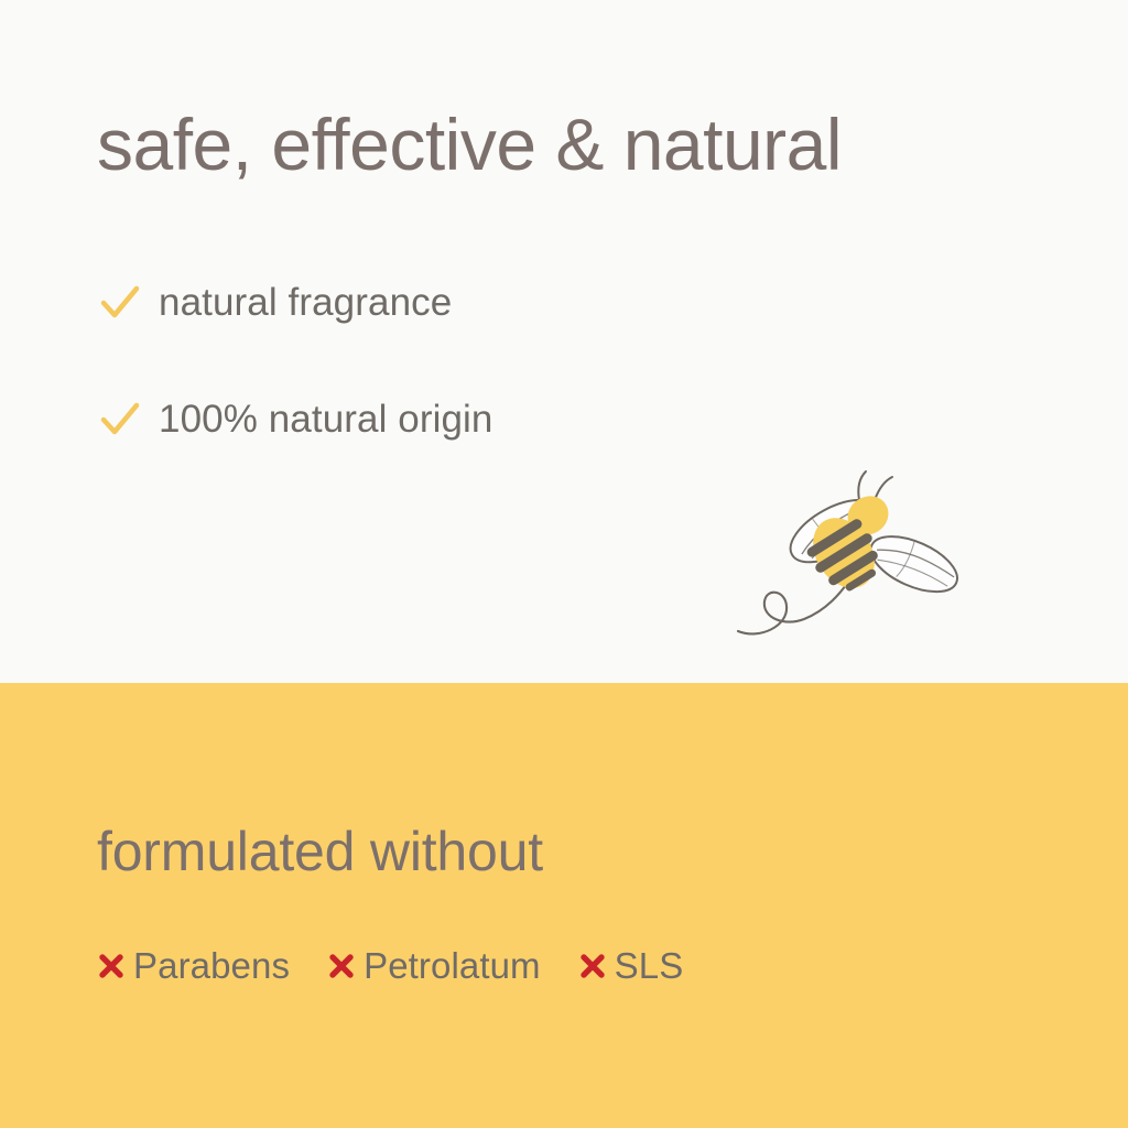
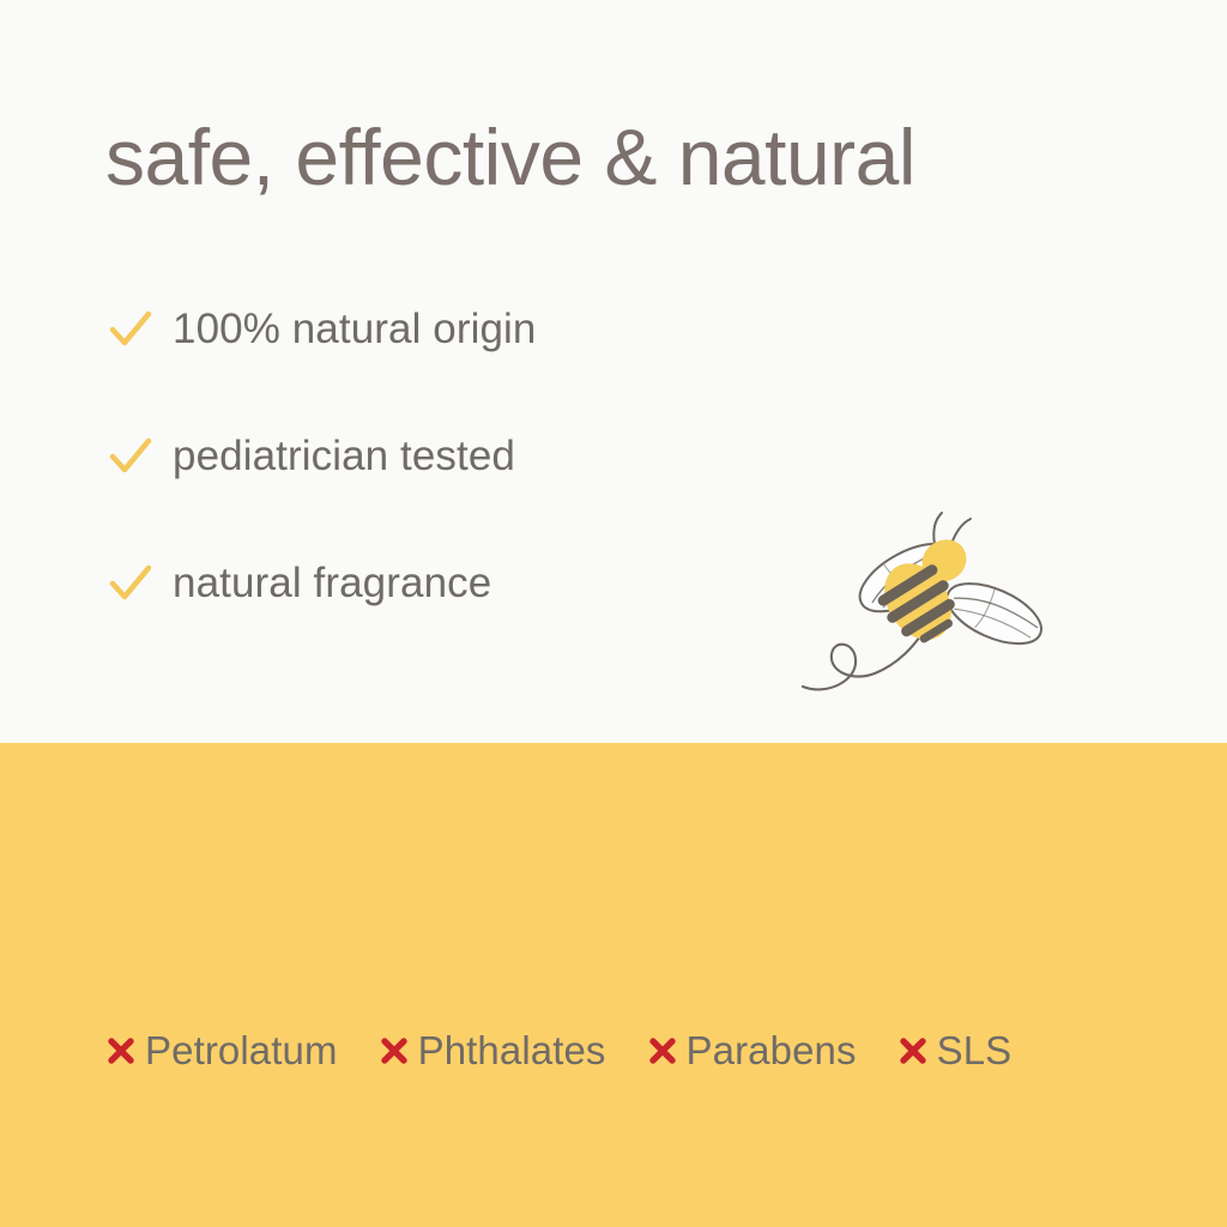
  safe, effective & natural
- natural fragrance
+ 100% natural origin
+ pediatrician tested
- 100% natural origin
+ natural fragrance
- formulated without
- Parabens
+ Petrolatum
+ Phthalates
- Petrolatum
+ Parabens
  SLS
